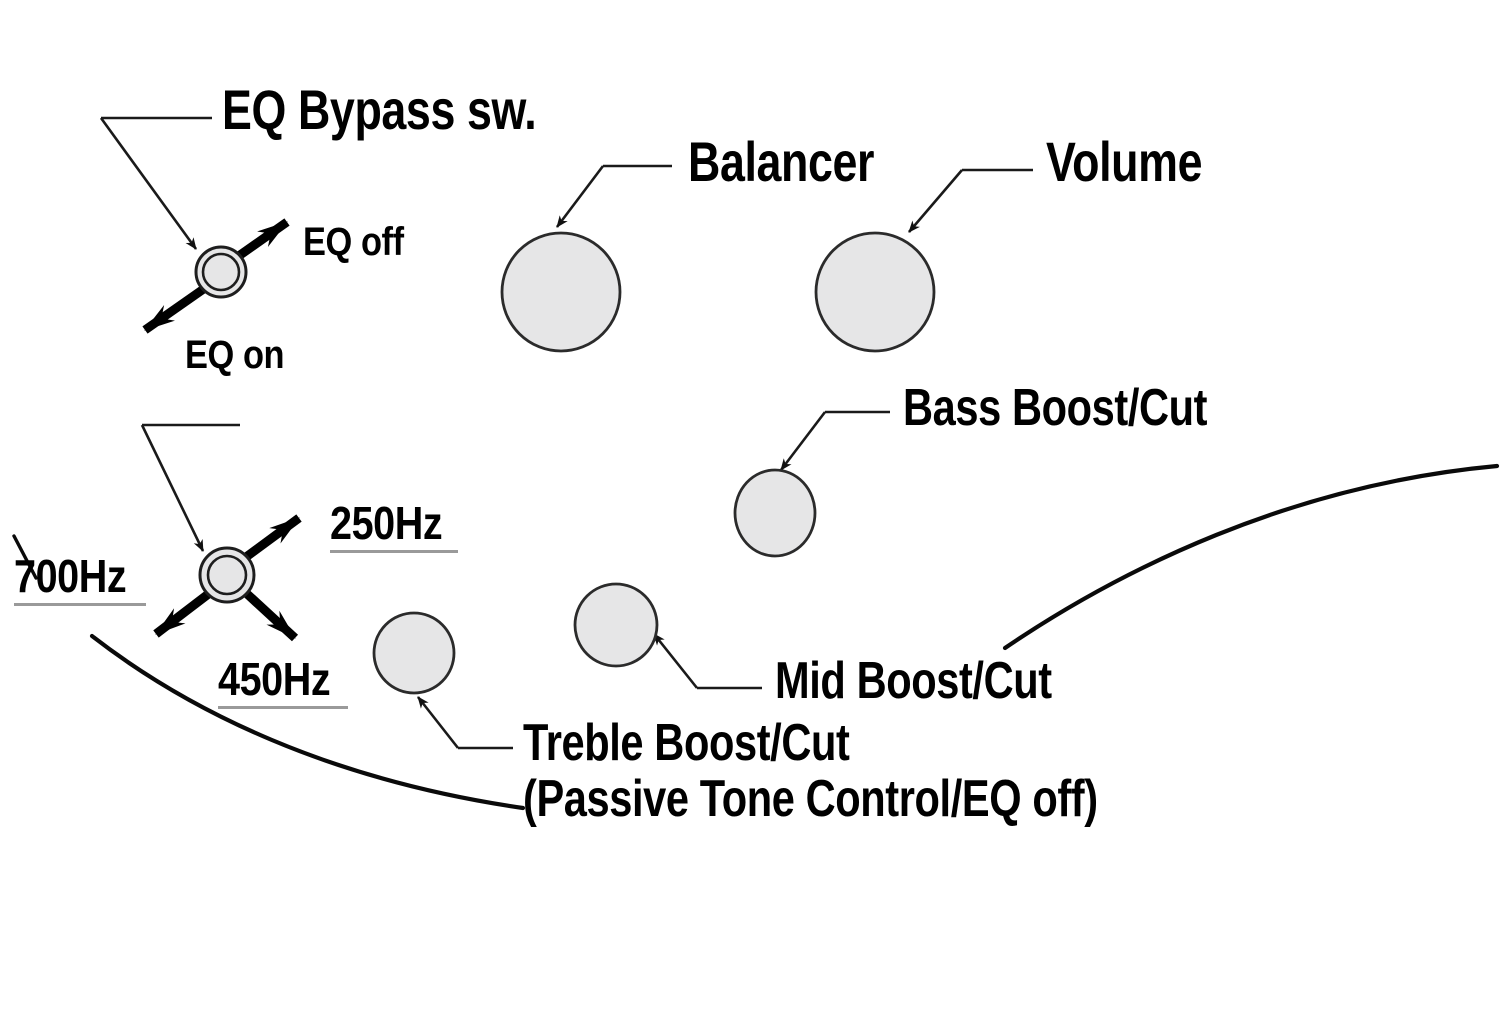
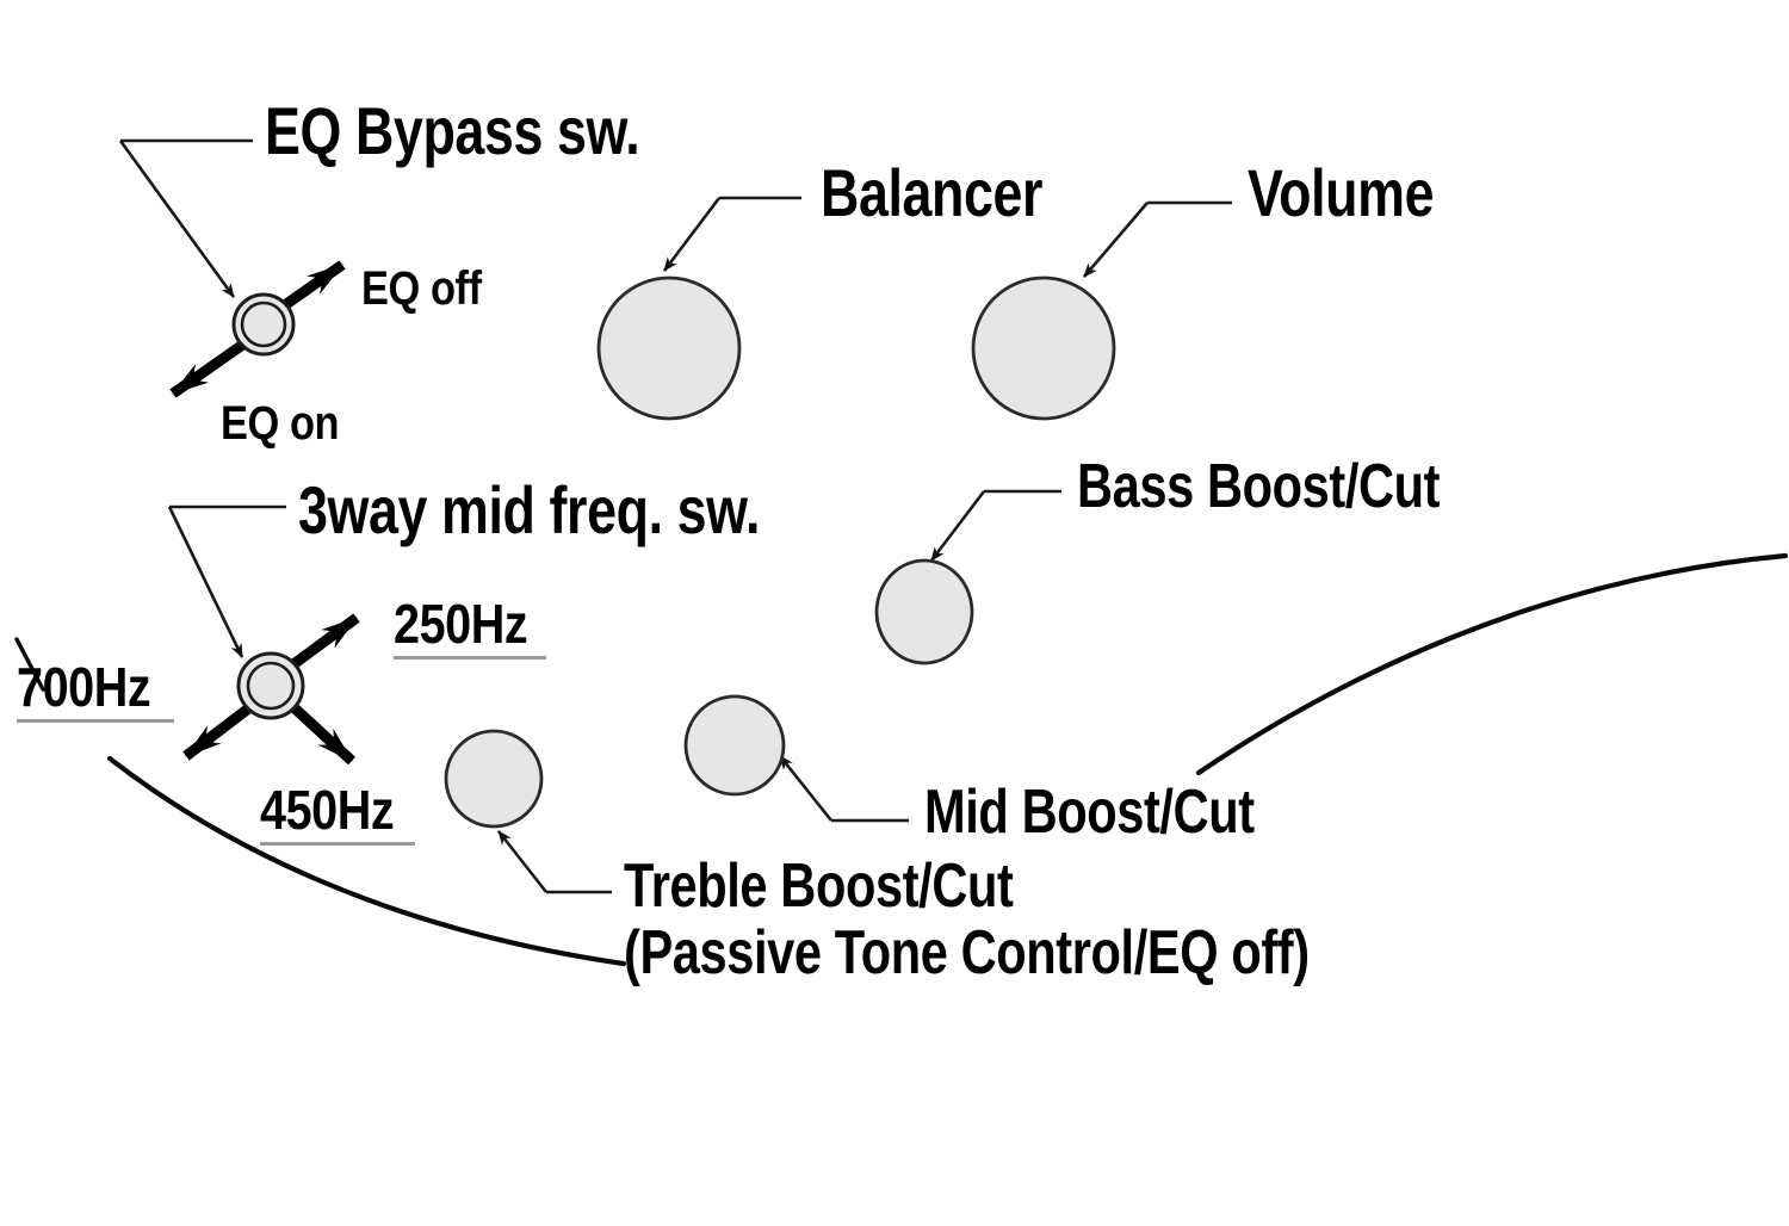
  EQ Bypass sw.
  EQ off
  EQ on
  Balancer
  Volume
  Bass Boost/Cut
+ 3way mid freq. sw.
  Mid Boost/Cut
  Treble Boost/Cut
  (Passive Tone Control/EQ off)
  250Hz
  450Hz
  700Hz
